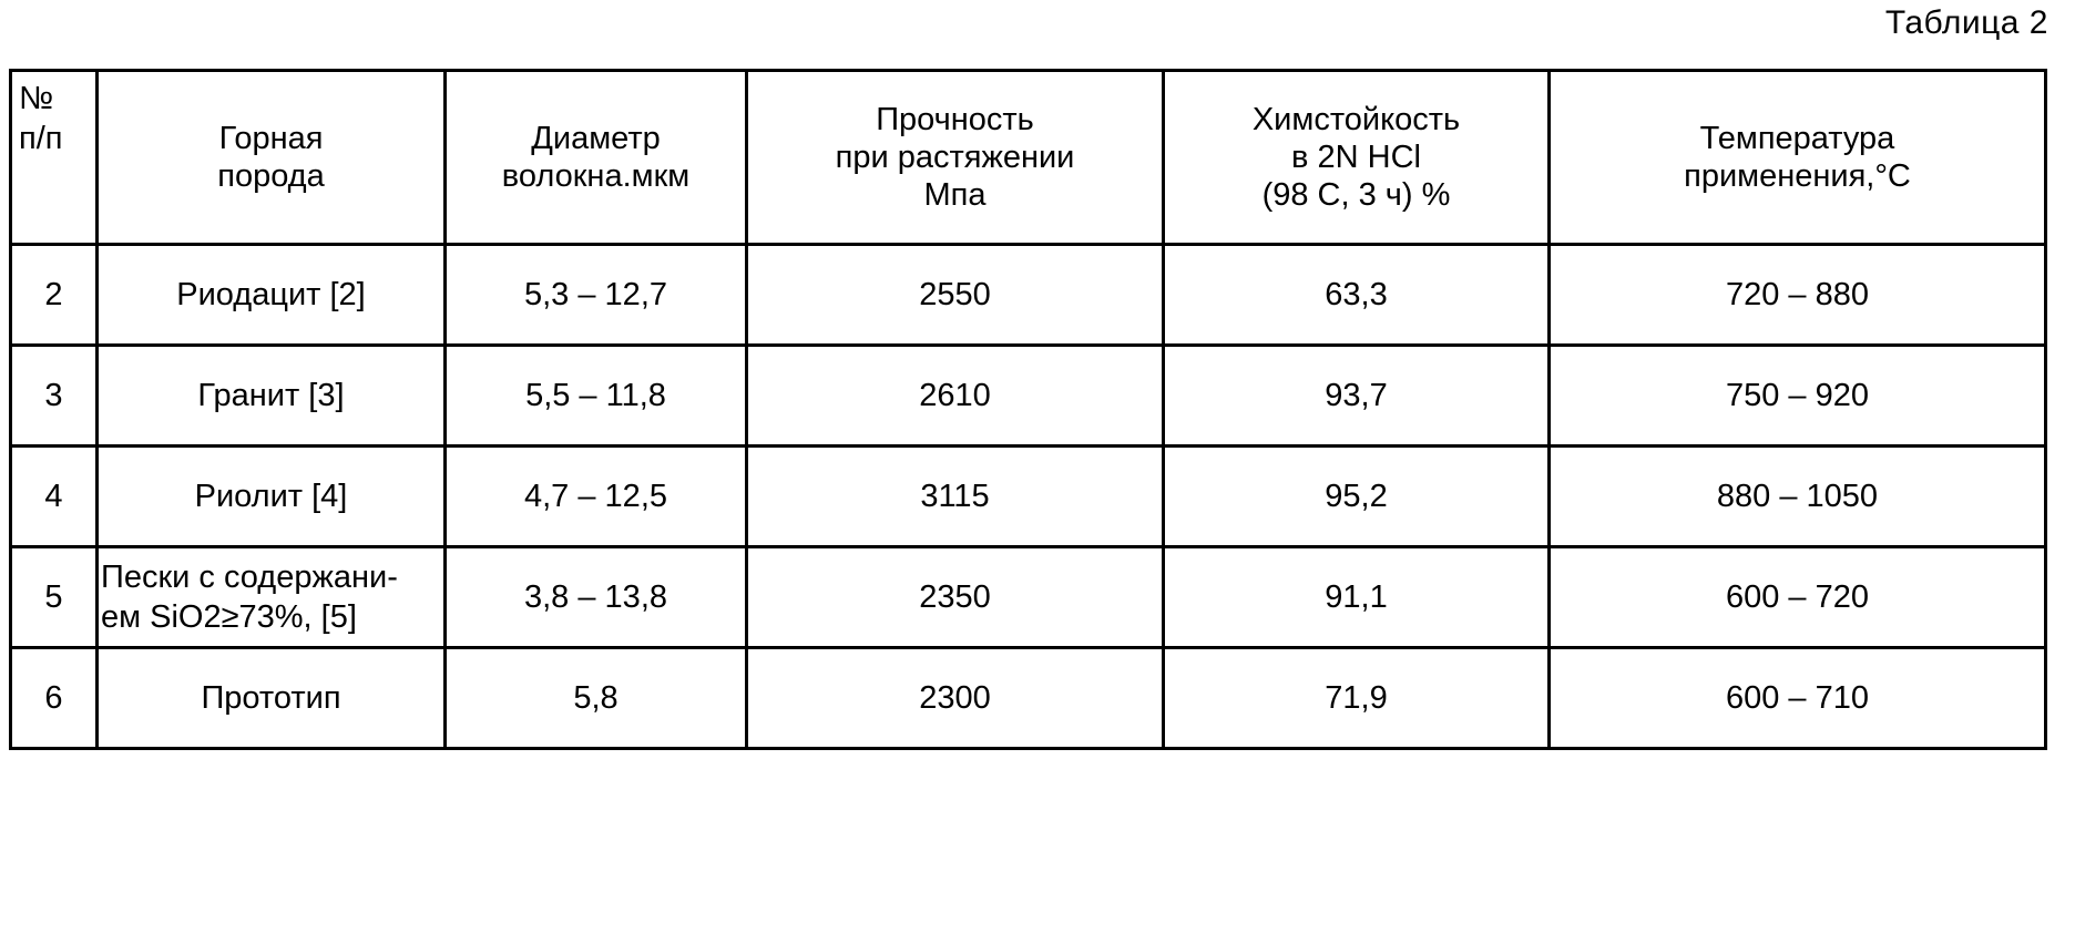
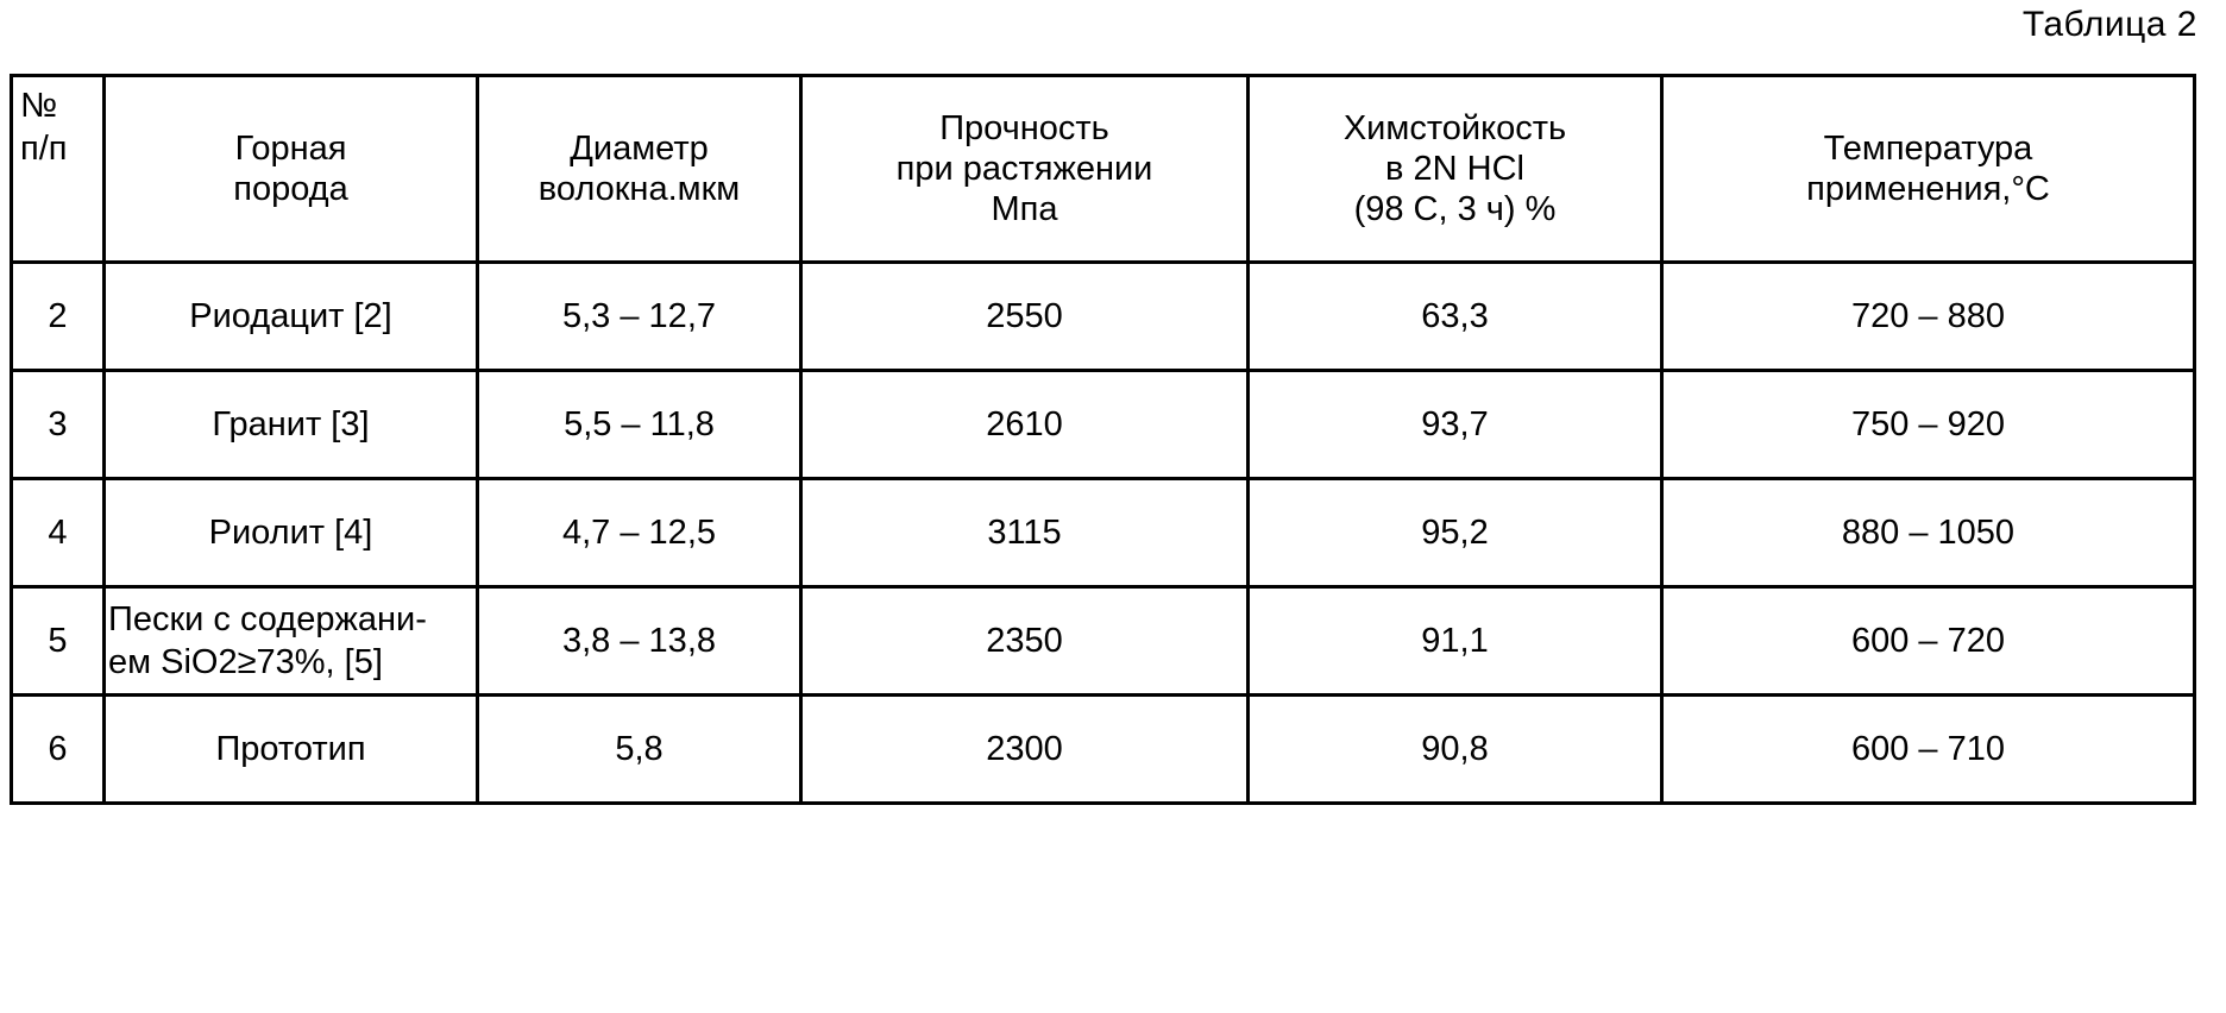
  Таблица 2
  № п/п	Горная порода	Диаметр волокна.мкм	Прочность при растяжении Мпа	Химстойкость в 2N HCl (98 C, 3 ч) %	Температура применения,°С
  2	Риодацит [2]	5,3 – 12,7	2550	63,3	720 – 880
  3	Гранит [3]	5,5 – 11,8	2610	93,7	750 – 920
  4	Риолит [4]	4,7 – 12,5	3115	95,2	880 – 1050
  5	Пески с содержани- ем SiO2≥73%, [5]	3,8 – 13,8	2350	91,1	600 – 720
- 6	Прототип	5,8	2300	71,9	600 – 710
+ 6	Прототип	5,8	2300	90,8	600 – 710
